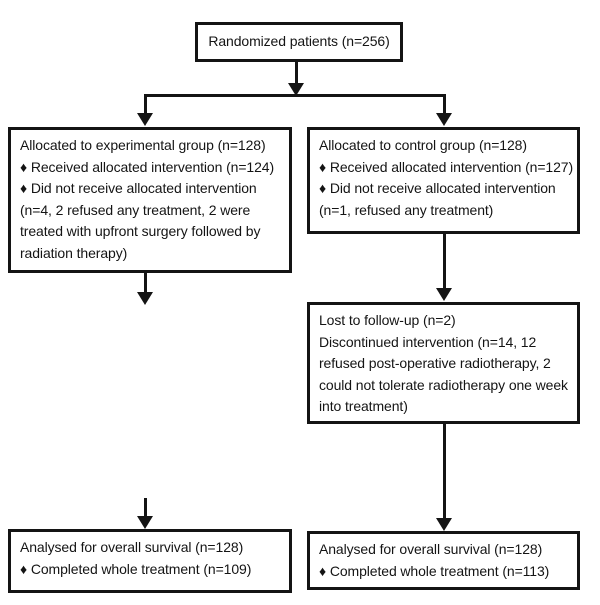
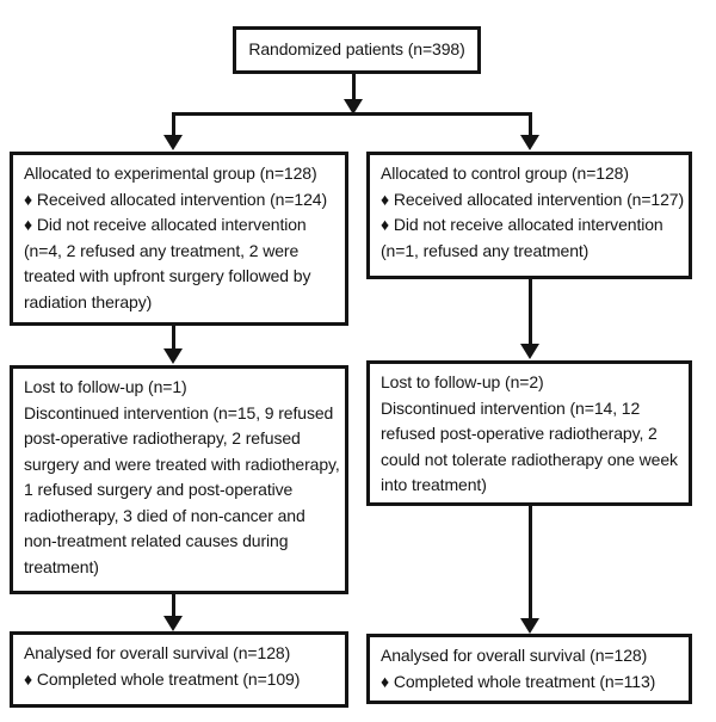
- Randomized patients (n=256)
+ Randomized patients (n=398)
  Allocated to experimental group (n=128)
  ♦ Received allocated intervention (n=124)
  ♦ Did not receive allocated intervention
  (n=4, 2 refused any treatment, 2 were
  treated with upfront surgery followed by
  radiation therapy)
  Allocated to control group (n=128)
  ♦ Received allocated intervention (n=127)
  ♦ Did not receive allocated intervention
  (n=1, refused any treatment)
+ Lost to follow-up (n=1)
+ Discontinued intervention (n=15, 9 refused
+ post-operative radiotherapy, 2 refused
+ surgery and were treated with radiotherapy,
+ 1 refused surgery and post-operative
+ radiotherapy, 3 died of non-cancer and
+ non-treatment related causes during
+ treatment)
  Lost to follow-up (n=2)
  Discontinued intervention (n=14, 12
  refused post-operative radiotherapy, 2
  could not tolerate radiotherapy one week
  into treatment)
  Analysed for overall survival (n=128)
  ♦ Completed whole treatment (n=109)
  Analysed for overall survival (n=128)
  ♦ Completed whole treatment (n=113)
